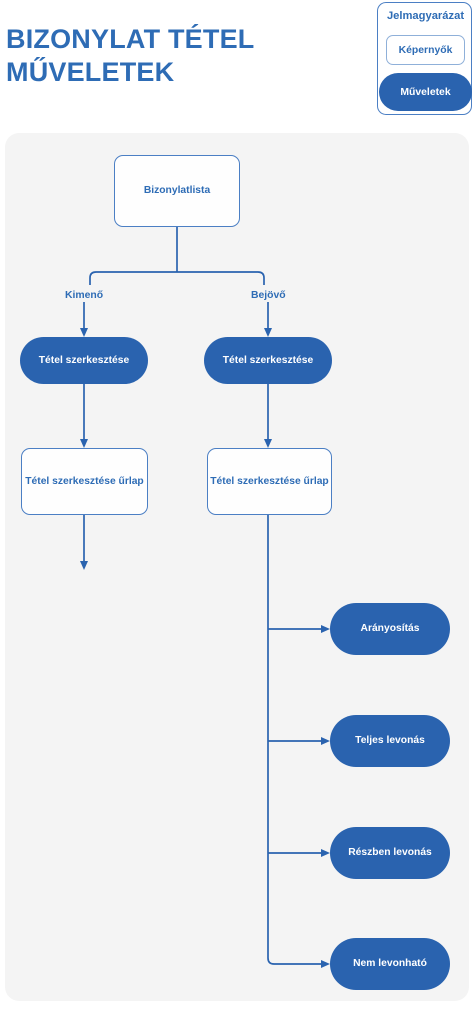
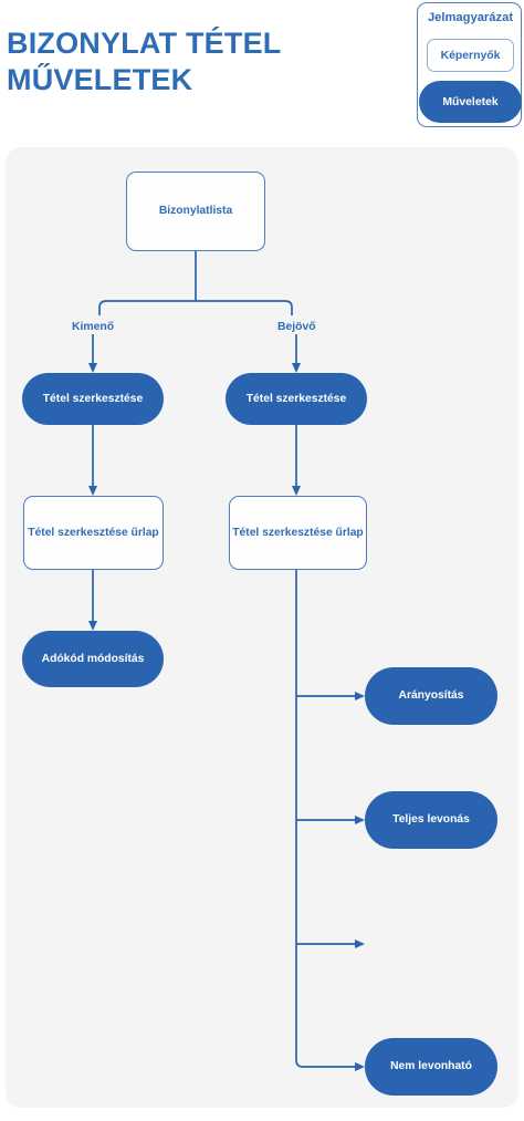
  BIZONYLAT TÉTEL
  MŰVELETEK
  Jelmagyarázat
  Képernyők
  Műveletek
  Bizonylatlista
  Kimenő
  Bejövő
  Tétel szerkesztése
  Tétel szerkesztése
  Tétel szerkesztése űrlap
  Tétel szerkesztése űrlap
+ Adókód módosítás
  Arányosítás
  Teljes levonás
- Részben levonás
  Nem levonható
